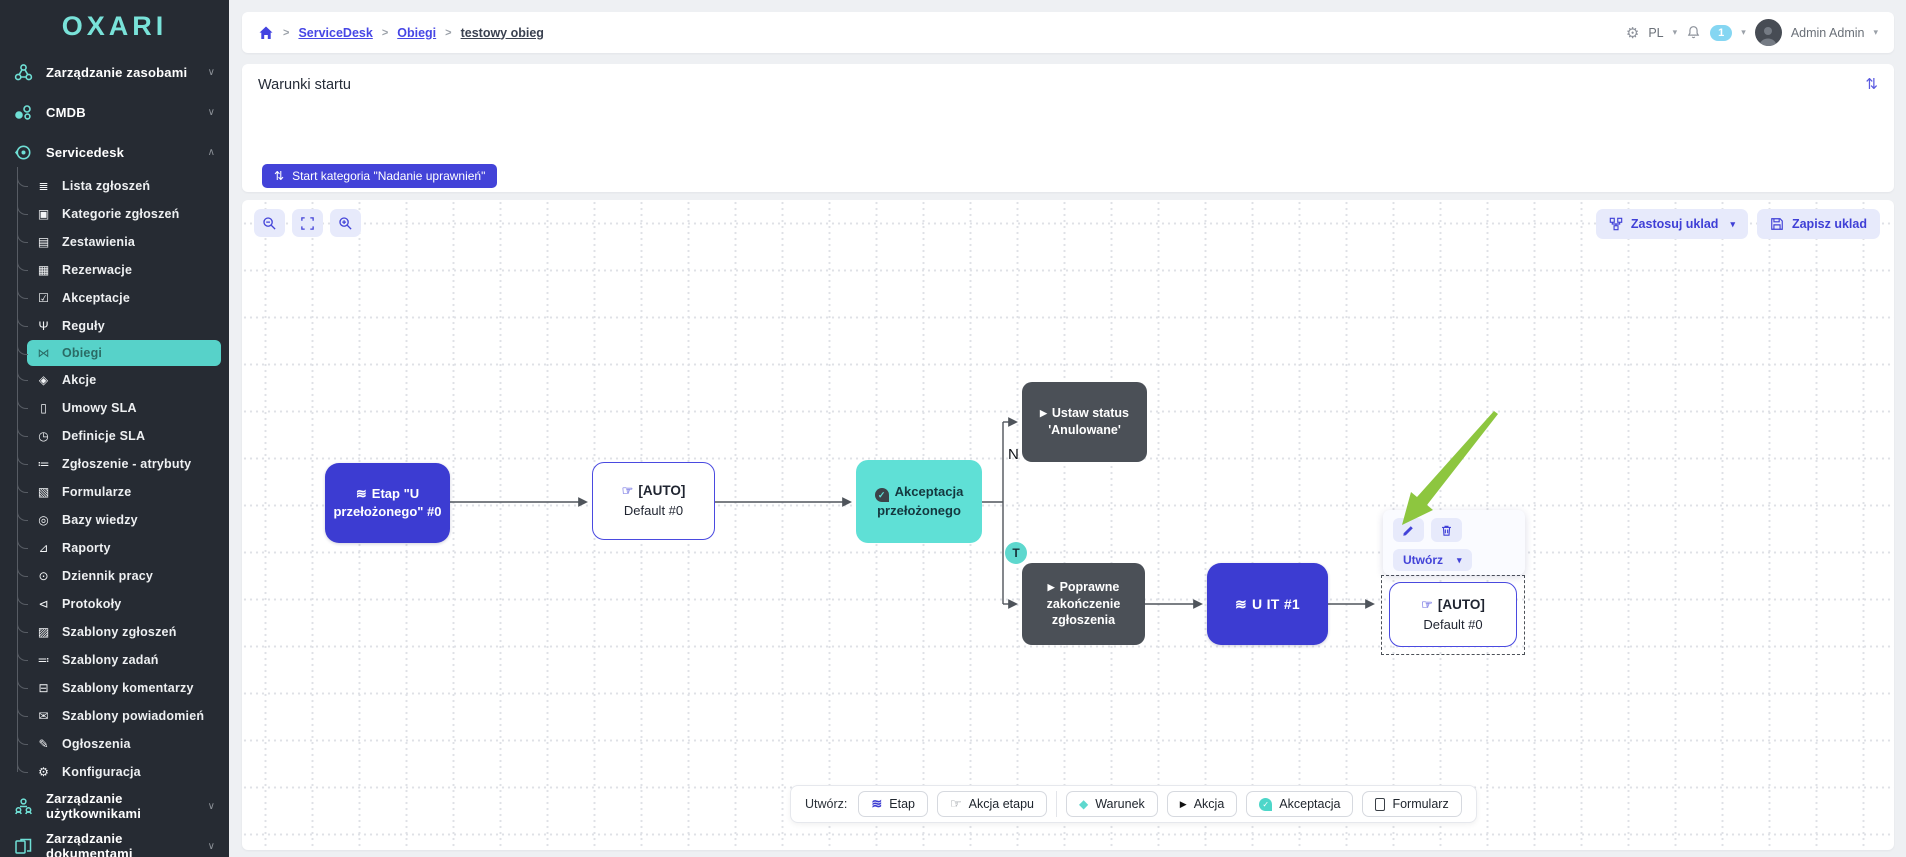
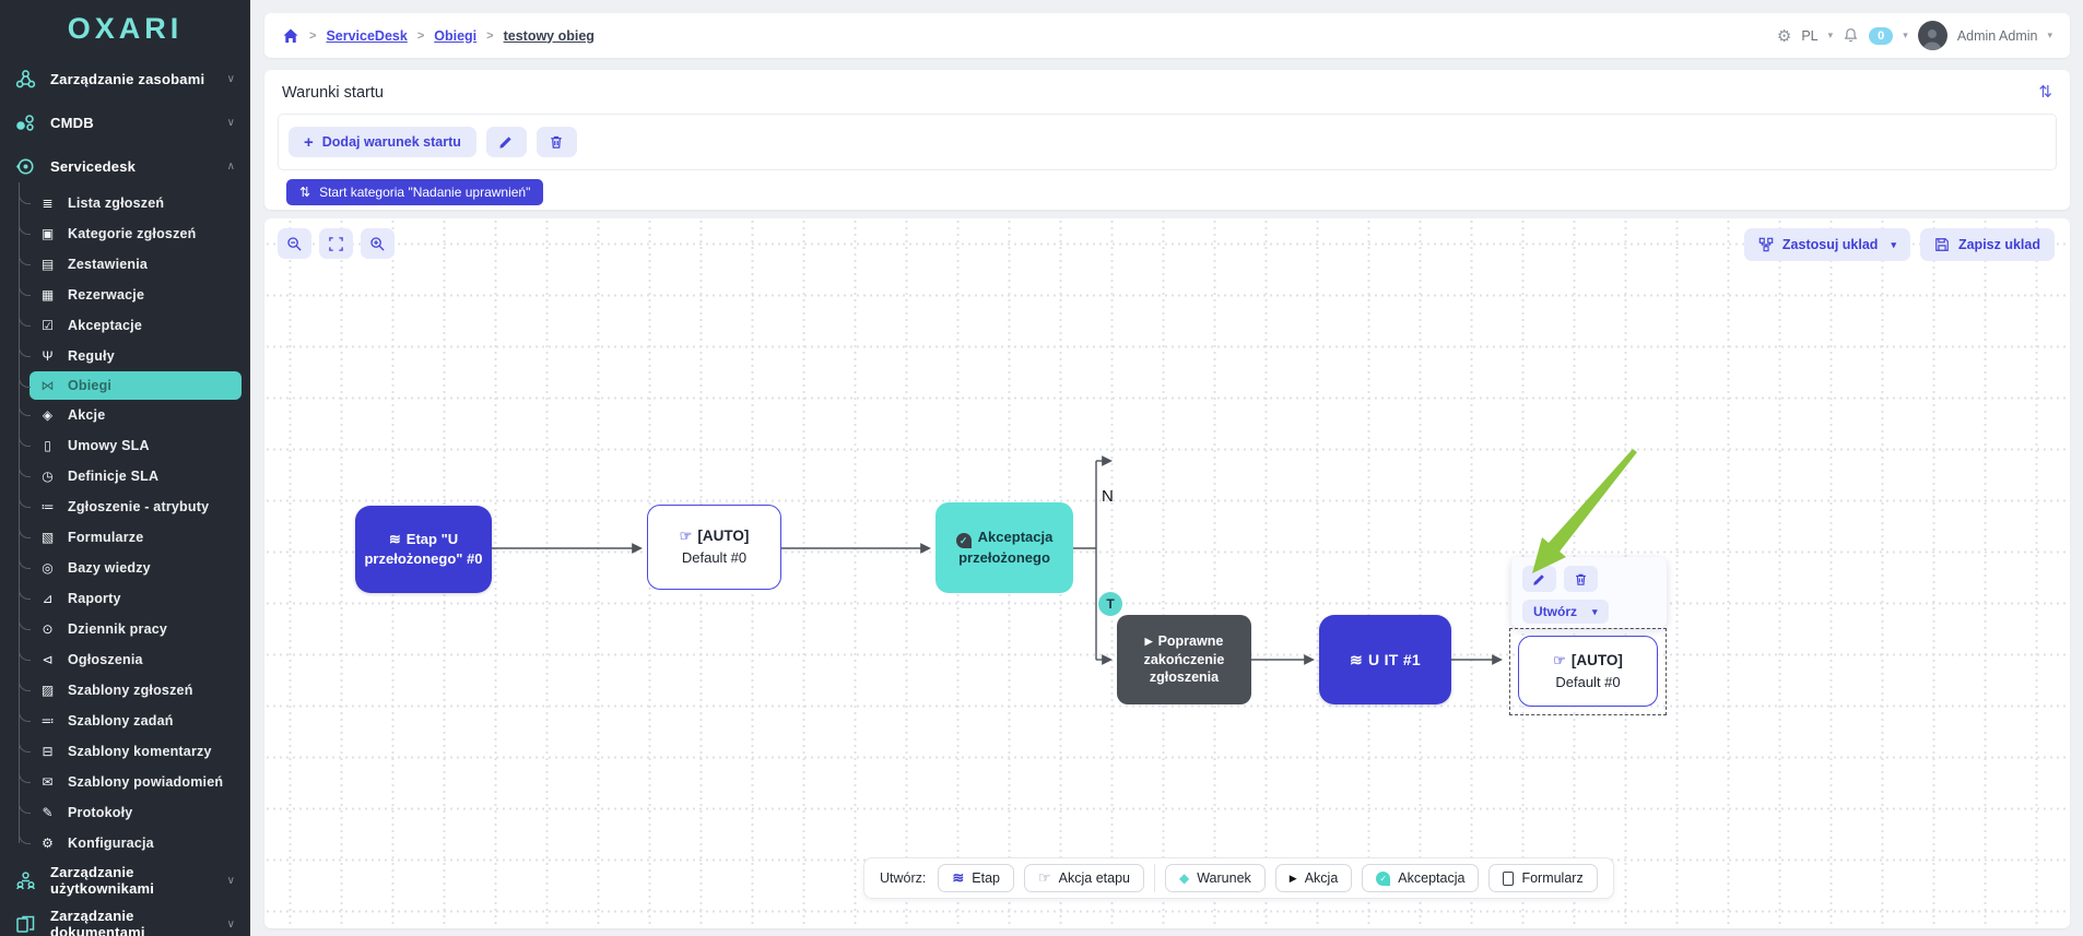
  OXARI
  Zarządzanie zasobami
  ∨
  CMDB
  ∨
  Servicedesk
  ∧
  ≣
  Lista zgłoszeń
  ▣
  Kategorie zgłoszeń
  ▤
  Zestawienia
  ▦
  Rezerwacje
  ☑
  Akceptacje
  Ψ
  Reguły
  ⋈
  Obiegi
  ◈
  Akcje
  ▯
  Umowy SLA
  ◷
  Definicje SLA
  ≔
  Zgłoszenie - atrybuty
  ▧
  Formularze
  ◎
  Bazy wiedzy
  ⊿
  Raporty
  ⊙
  Dziennik pracy
  ⊲
- Protokoły
+ Ogłoszenia
  ▨
  Szablony zgłoszeń
  ≕
  Szablony zadań
  ⊟
  Szablony komentarzy
  ✉
  Szablony powiadomień
  ✎
- Ogłoszenia
+ Protokoły
  ⚙
  Konfiguracja
  Zarządzanie użytkownikami
  ∨
  Zarządzanie dokumentami
  ∨
  >
  ServiceDesk
  >
  Obiegi
  >
  testowy obieg
  ⚙
  PL
  ▾
- 1
+ 0
  ▾
  Admin Admin
  ▾
  Warunki startu
  ⇅
+ +
+ Dodaj warunek startu
  ⇅
  Start kategoria "Nadanie uprawnień"
  Zastosuj uklad
  ▾
  Zapisz uklad
  N
  T
  ≋ Etap "U przełożonego" #0
  ☞ [AUTO]
  Default #0
  ✓ Akceptacja przełożonego
- ▶ Ustaw status 'Anulowane'
  ▶ Poprawne zakończenie zgłoszenia
  ≋ U IT #1
  ☞ [AUTO]
  Default #0
  Utwórz
  ▾
  Utwórz:
  ≋
  Etap
  ☞
  Akcja etapu
  ◆
  Warunek
  ▶
  Akcja
  ✓
  Akceptacja
  Formularz
